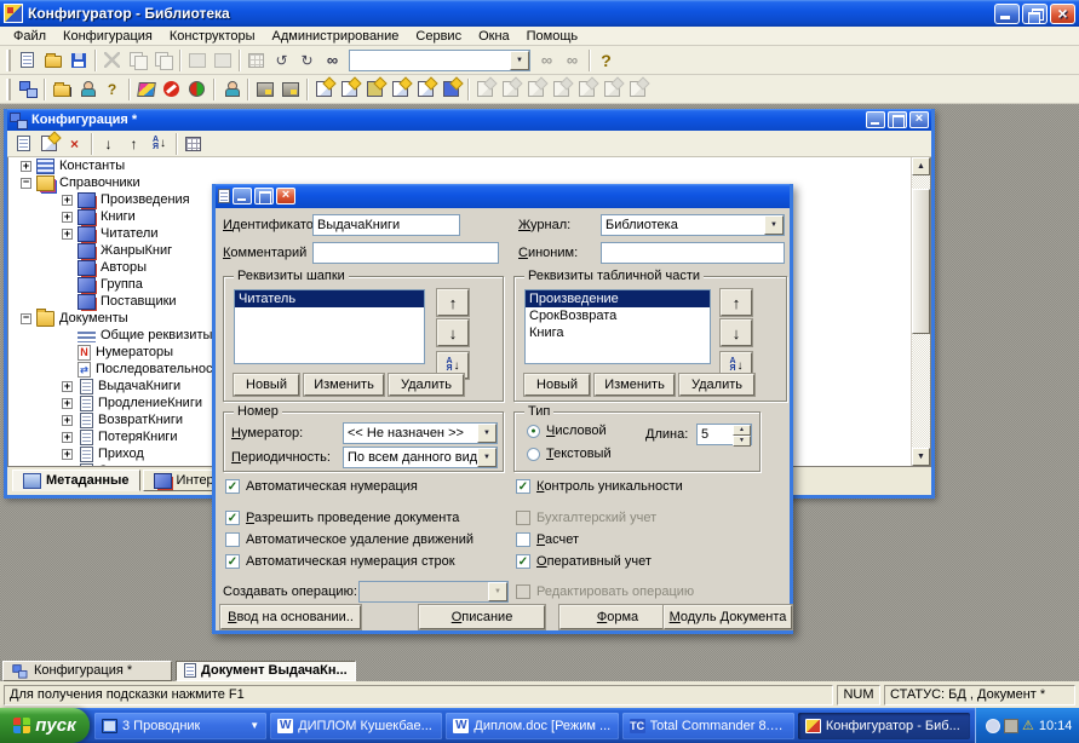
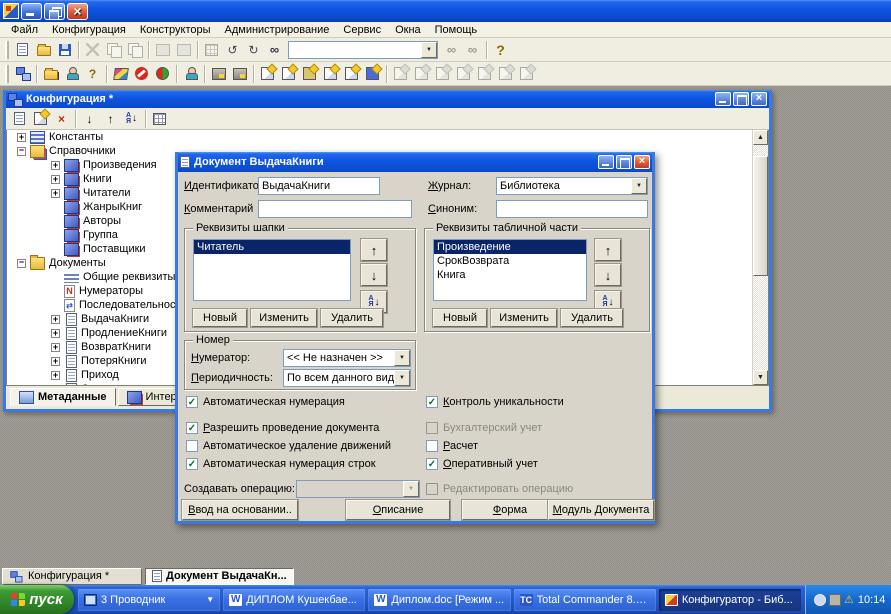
- Конфигуратор - Библиотека
  Файл
  Конфигурация
  Конструкторы
  Администрирование
  Сервис
  Окна
  Помощь
  ↺
  ↻
  ∞
  ∞
  ∞
  ?
  ?
  Конфигурация *
  ×
  ↓
  ↑
  ↓
  Константы
  Справочники
  Произведения
  Книги
  Читатели
  ЖанрыКниг
  Авторы
  Группа
  Поставщики
  Документы
  Общие реквизиты
  N
  Нумераторы
  ⇄
  Последовательнос
  ВыдачаКниги
  ПродлениеКниги
  ВозвратКниги
  ПотеряКниги
  Приход
  Метаданные
+ Документ ВыдачаКниги
  Идентификато
  ВыдачаКниги
  Журнал:
  Библиотека
  Комментарий
  Синоним:
  Реквизиты шапки
  Читатель
  ↑
  ↓
  ↓
  Новый
  Изменить
  Удалить
  Реквизиты табличной части
  Произведение
  СрокВозврата
  Книга
  ↑
  ↓
  ↓
  Новый
  Изменить
  Удалить
  Номер
  Нумератор:
  << Не назначен >>
  Периодичность:
  По всем данного вид
- Тип
- Числовой
- Текстовый
- Длина:
- 5
  ✓
  Автоматическая нумерация
  ✓
  Контроль уникальности
  ✓
  Разрешить проведение документа
  Автоматическое удаление движений
  ✓
  Автоматическая нумерация строк
  Бухгалтерский учет
  Расчет
  ✓
  Оперативный учет
  Создавать операцию:
  Редактировать операцию
  Ввод на основании..
  Описание
  Форма
  Модуль Документа
  Конфигурация *
  Документ ВыдачаКн...
- Для получения подсказки нажмите F1
- NUM
- СТАТУС: БД , Документ *
  пуск
  3 Проводник
  ▼
  W
  ДИПЛОМ Кушекбае...
  W
  Диплом.doc [Режим ...
  TC
  Total Commander 8.9...
  Конфигуратор - Биб...
  ⚠
  10:14
